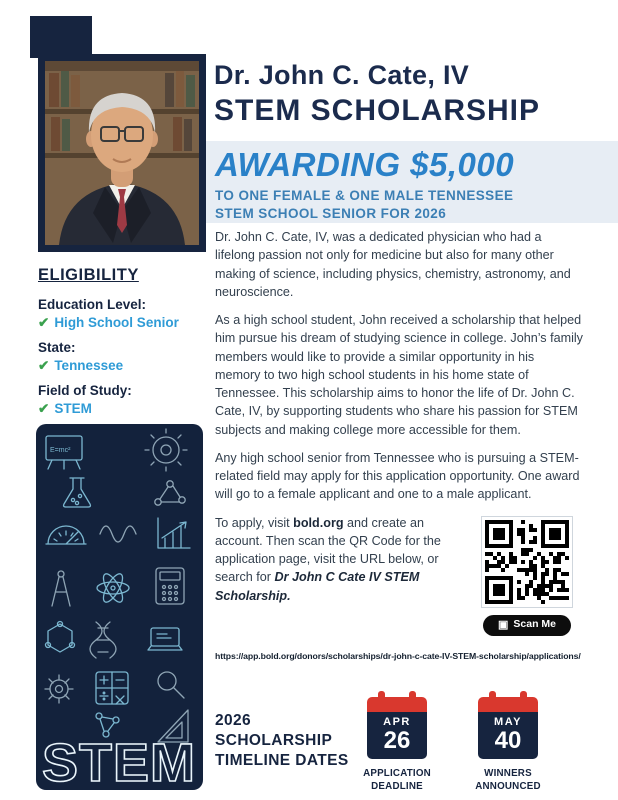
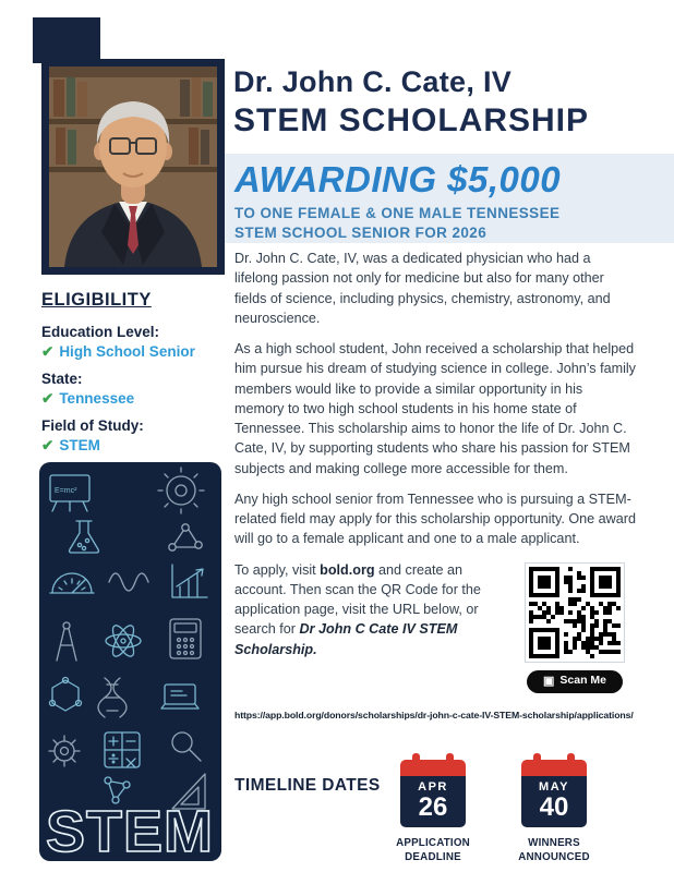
  Dr. John C. Cate, IV
  STEM SCHOLARSHIP
  AWARDING $5,000
  TO ONE FEMALE & ONE MALE TENNESSEE
  STEM SCHOOL SENIOR FOR 2026
  ELIGIBILITY
  Education Level:
  ✔ High School Senior
  State:
  ✔ Tennessee
  Field of Study:
  ✔ STEM
- Dr. John C. Cate, IV, was a dedicated physician who had a lifelong passion not only for medicine but also for many other making of science, including physics, chemistry, astronomy, and neuroscience.
+ Dr. John C. Cate, IV, was a dedicated physician who had a lifelong passion not only for medicine but also for many other fields of science, including physics, chemistry, astronomy, and neuroscience.
  As a high school student, John received a scholarship that helped him pursue his dream of studying science in college. John’s family members would like to provide a similar opportunity in his memory to two high school students in his home state of Tennessee. This scholarship aims to honor the life of Dr. John C. Cate, IV, by supporting students who share his passion for STEM subjects and making college more accessible for them.
- Any high school senior from Tennessee who is pursuing a STEM-related field may apply for this application opportunity. One award will go to a female applicant and one to a male applicant.
+ Any high school senior from Tennessee who is pursuing a STEM-related field may apply for this scholarship opportunity. One award will go to a female applicant and one to a male applicant.
  ▣
  Scan Me
  To apply, visit bold.org and create an account. Then scan the QR Code for the application page, visit the URL below, or search for Dr John C Cate IV STEM Scholarship.
  https://app.bold.org/donors/scholarships/dr-john-c-cate-IV-STEM-scholarship/applications/
  STEM
- 2026
- SCHOLARSHIP
  TIMELINE DATES
  APR
  26
  APPLICATION
  DEADLINE
  MAY
  40
  WINNERS
  ANNOUNCED
